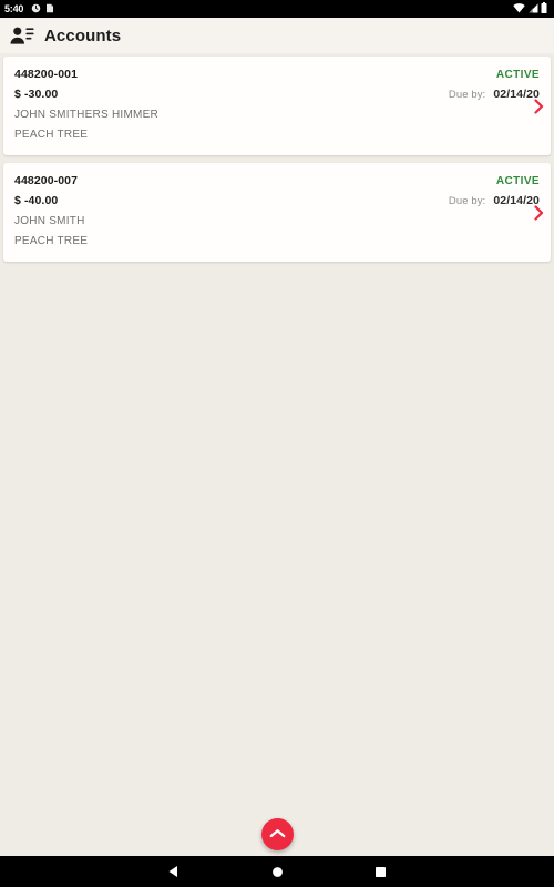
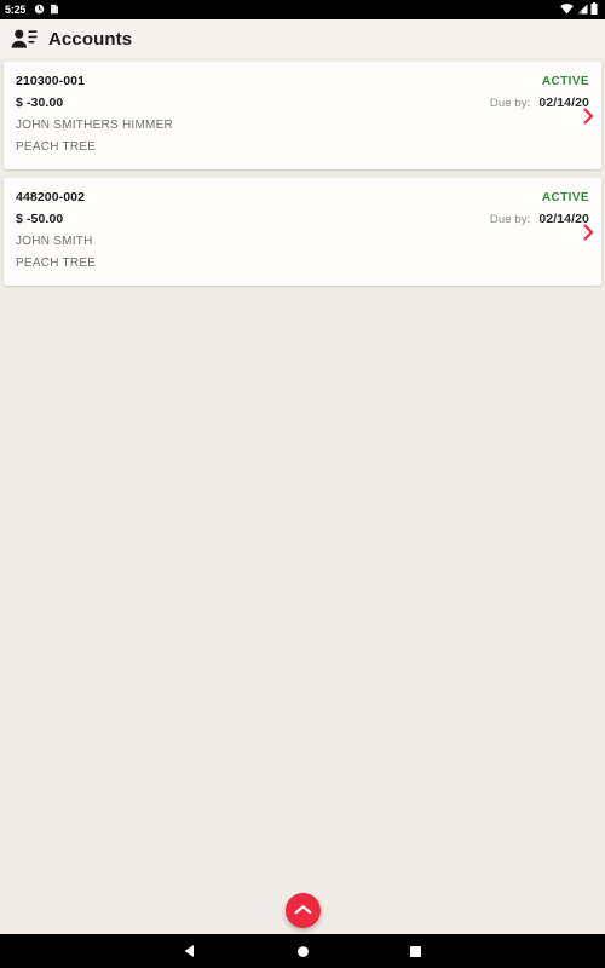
- 5:40
+ 5:25
  Accounts
- 448200-001
+ 210300-001
  ACTIVE
  $ -30.00
  Due by:
  02/14/20
  JOHN SMITHERS HIMMER
  PEACH TREE
- 448200-007
+ 448200-002
  ACTIVE
- $ -40.00
+ $ -50.00
  Due by:
  02/14/20
  JOHN SMITH
  PEACH TREE
